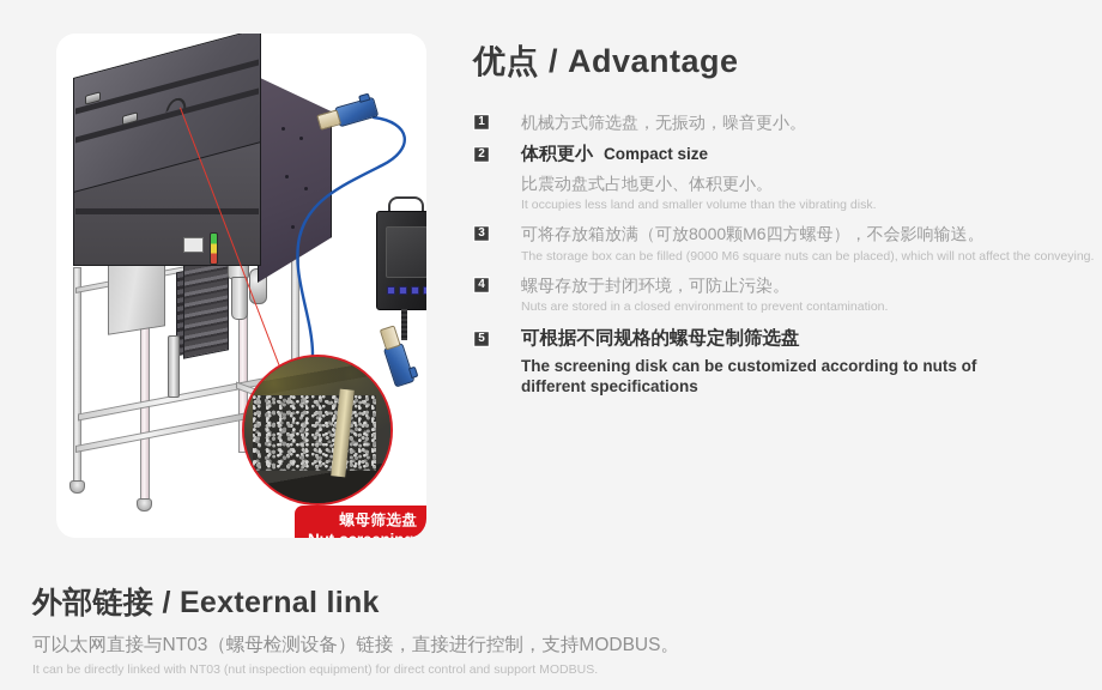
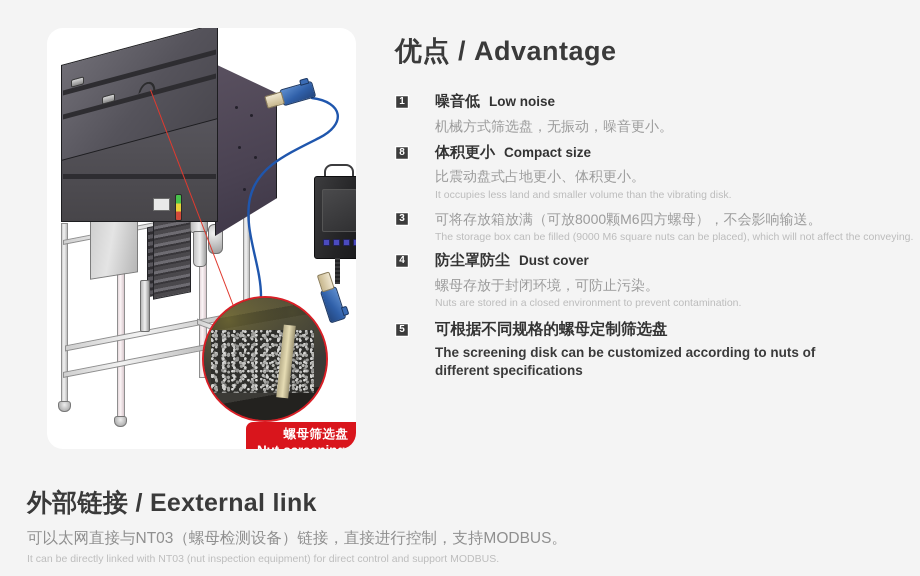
  螺母筛选盘
  优点 / Advantage
  1
+ 噪音低 Low noise
  机械方式筛选盘，无振动，噪音更小。
- 2
+ 8
  体积更小 Compact size
  比震动盘式占地更小、体积更小。
  It occupies less land and smaller volume than the vibrating disk.
  3
  可将存放箱放满（可放8000颗M6四方螺母），不会影响输送。
  The storage box can be filled (9000 M6 square nuts can be placed), which will not affect the conveying.
  4
+ 防尘罩防尘 Dust cover
  螺母存放于封闭环境，可防止污染。
  Nuts are stored in a closed environment to prevent contamination.
  5
  可根据不同规格的螺母定制筛选盘
  The screening disk can be customized according to nuts of different specifications
  外部链接 / Eexternal link
  可以太网直接与NT03（螺母检测设备）链接，直接进行控制，支持MODBUS。
  It can be directly linked with NT03 (nut inspection equipment) for direct control and support MODBUS.
